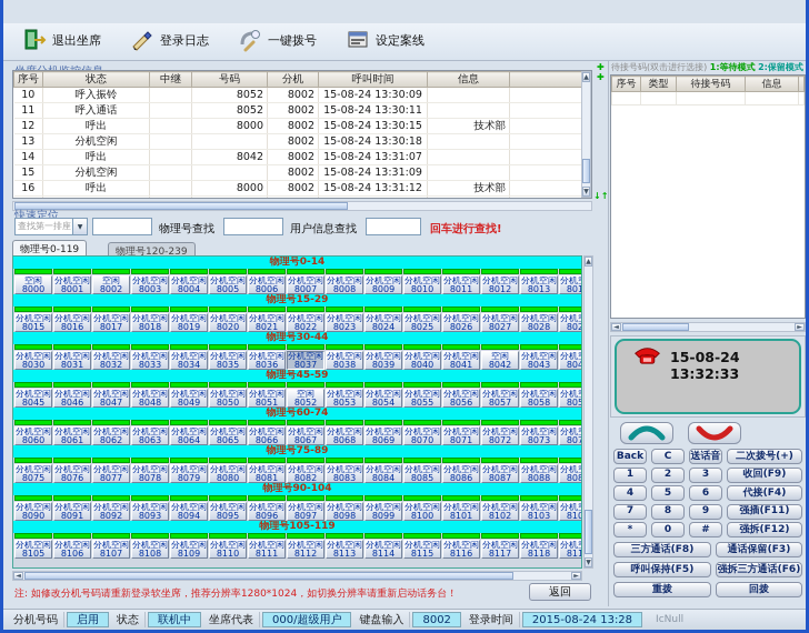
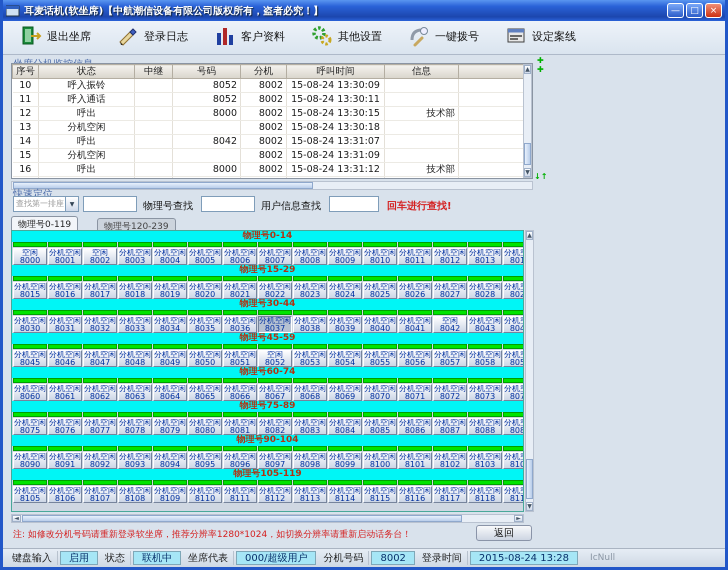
+ 耳麦话机(软坐席)【中航潮信设备有限公司版权所有，盗者必究！】
+ —
+ □
+ ×
  退出坐席
  登录日志
+ 客户资料
+ 其他设置
  一键拨号
  设定案线
  序号	状态	中继	号码	分机	呼叫时间	信息
  10	呼入振铃		8052	8002	15-08-24 13:30:09
  11	呼入通话		8052	8002	15-08-24 13:30:11
  12	呼出		8000	8002	15-08-24 13:30:15	技术部
  13	分机空闲			8002	15-08-24 13:30:18
  14	呼出		8042	8002	15-08-24 13:31:07
  15	分机空闲			8002	15-08-24 13:31:09
  16	呼出		8000	8002	15-08-24 13:31:12	技术部
  ✚
  ✚
  ↓↑
  快速定位
  查找第一排座
  物理号查找
  用户信息查找
  回车进行查找!
  物理号0-119
  物理号120-239
  物理号0-14
  空闲
  8000
  分机空闲
  8001
  空闲
  8002
  分机空闲
  8003
  分机空闲
  8004
  分机空闲
  8005
  分机空闲
  8006
  分机空闲
  8007
  分机空闲
  8008
  分机空闲
  8009
  分机空闲
  8010
  分机空闲
  8011
  分机空闲
  8012
  分机空闲
  8013
  801
  物理号15-29
  分机空闲
  8015
  分机空闲
  8016
  分机空闲
  8017
  分机空闲
  8018
  分机空闲
  8019
  分机空闲
  8020
  分机空闲
  8021
  分机空闲
  8022
  分机空闲
  8023
  分机空闲
  8024
  分机空闲
  8025
  分机空闲
  8026
  分机空闲
  8027
  分机空闲
  8028
  802
  物理号30-44
  分机空闲
  8030
  分机空闲
  8031
  分机空闲
  8032
  分机空闲
  8033
  分机空闲
  8034
  分机空闲
  8035
  分机空闲
  8036
  分机空闲
  8037
  分机空闲
  8038
  分机空闲
  8039
  分机空闲
  8040
  分机空闲
  8041
  空闲
  8042
  分机空闲
  8043
  804
  物理号45-59
  分机空闲
  8045
  分机空闲
  8046
  分机空闲
  8047
  分机空闲
  8048
  分机空闲
  8049
  分机空闲
  8050
  分机空闲
  8051
  空闲
  8052
  分机空闲
  8053
  分机空闲
  8054
  分机空闲
  8055
  分机空闲
  8056
  分机空闲
  8057
  分机空闲
  8058
  805
  物理号60-74
  分机空闲
  8060
  分机空闲
  8061
  分机空闲
  8062
  分机空闲
  8063
  分机空闲
  8064
  分机空闲
  8065
  分机空闲
  8066
  分机空闲
  8067
  分机空闲
  8068
  分机空闲
  8069
  分机空闲
  8070
  分机空闲
  8071
  分机空闲
  8072
  分机空闲
  8073
  807
  物理号75-89
  分机空闲
  8075
  分机空闲
  8076
  分机空闲
  8077
  分机空闲
  8078
  分机空闲
  8079
  分机空闲
  8080
  分机空闲
  8081
  分机空闲
  8082
  分机空闲
  8083
  分机空闲
  8084
  分机空闲
  8085
  分机空闲
  8086
  分机空闲
  8087
  分机空闲
  8088
  808
  物理号90-104
  分机空闲
  8090
  分机空闲
  8091
  分机空闲
  8092
  分机空闲
  8093
  分机空闲
  8094
  分机空闲
  8095
  分机空闲
  8096
  分机空闲
  8097
  分机空闲
  8098
  分机空闲
  8099
  分机空闲
  8100
  分机空闲
  8101
  分机空闲
  8102
  分机空闲
  8103
  810
  物理号105-119
  分机空闲
  8105
  分机空闲
  8106
  分机空闲
  8107
  分机空闲
  8108
  分机空闲
  8109
  分机空闲
  8110
  分机空闲
  8111
  分机空闲
  8112
  分机空闲
  8113
  分机空闲
  8114
  分机空闲
  8115
  分机空闲
  8116
  分机空闲
  8117
  分机空闲
  8118
  811
  注: 如修改分机号码请重新登录软坐席，推荐分辨率1280*1024，如切换分辨率请重新启动话务台！
  返回
- 待接号码(双击进行选接) 1:等待模式 2:保留模式
- 序号	类型	待接号码	信息
- 15-08-24 13:32:33
- Back
- C
- 送话音
- 二次拨号(+)
- 1
- 2
- 3
- 收回(F9)
- 4
- 5
- 6
- 代接(F4)
- 7
- 8
- 9
- 强插(F11)
- *
- 0
- #
- 强拆(F12)
- 三方通话(F8)
- 通话保留(F3)
- 呼叫保持(F5)
- 强拆三方通话(F6)
- 重拨
- 回拨
- 分机号码
+ 键盘输入
  启用
  状态
  联机中
  坐席代表
  000/超级用户
- 键盘输入
+ 分机号码
  8002
  登录时间
  2015-08-24 13:28
  IcNull
